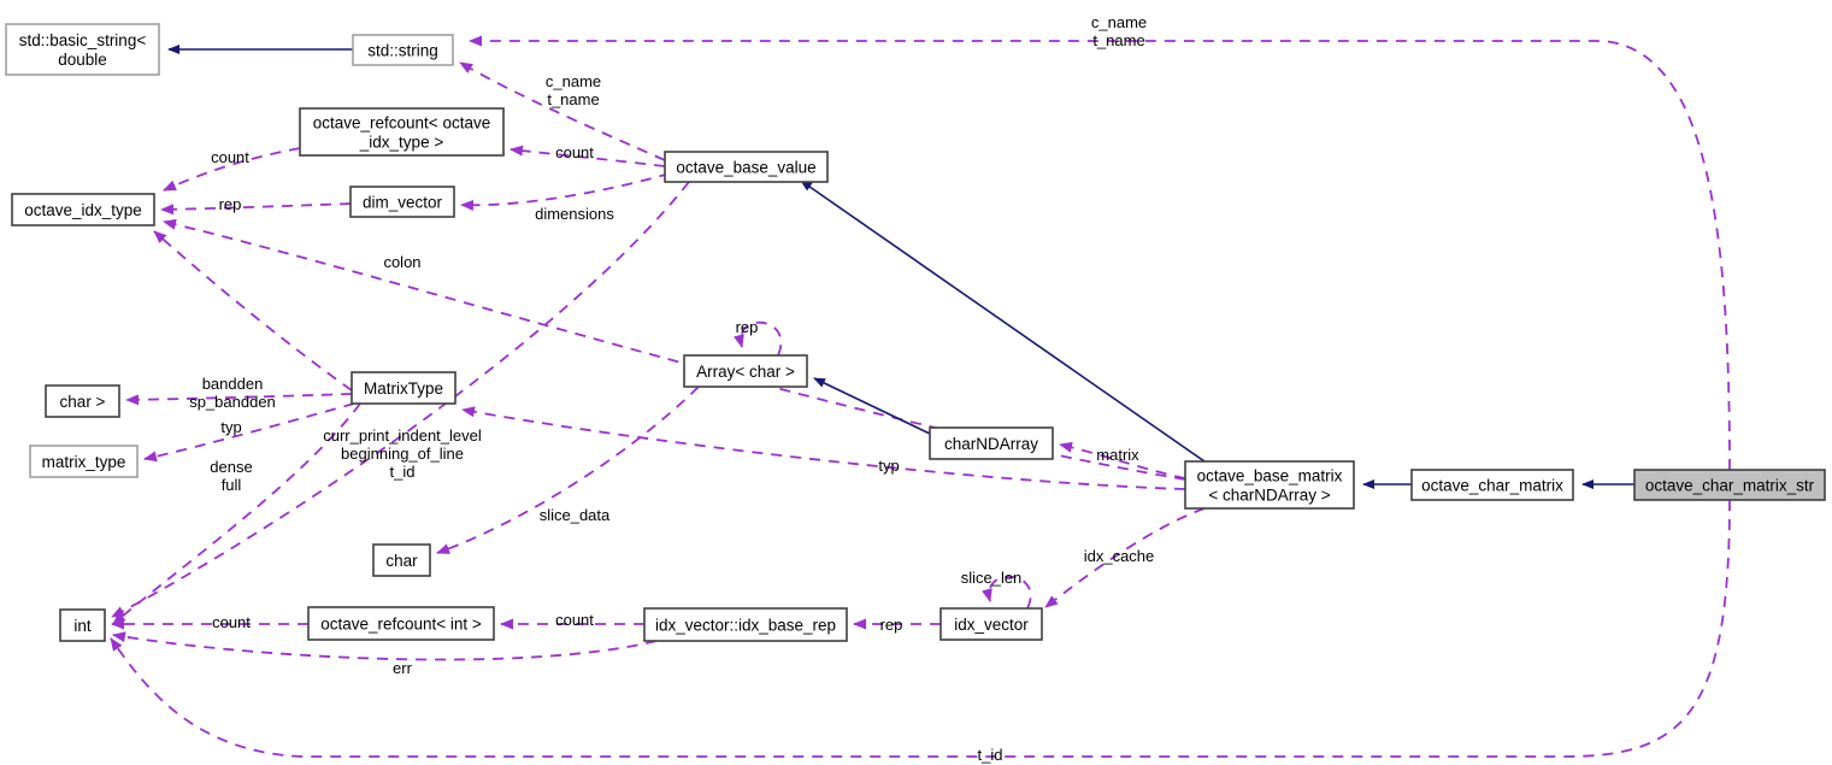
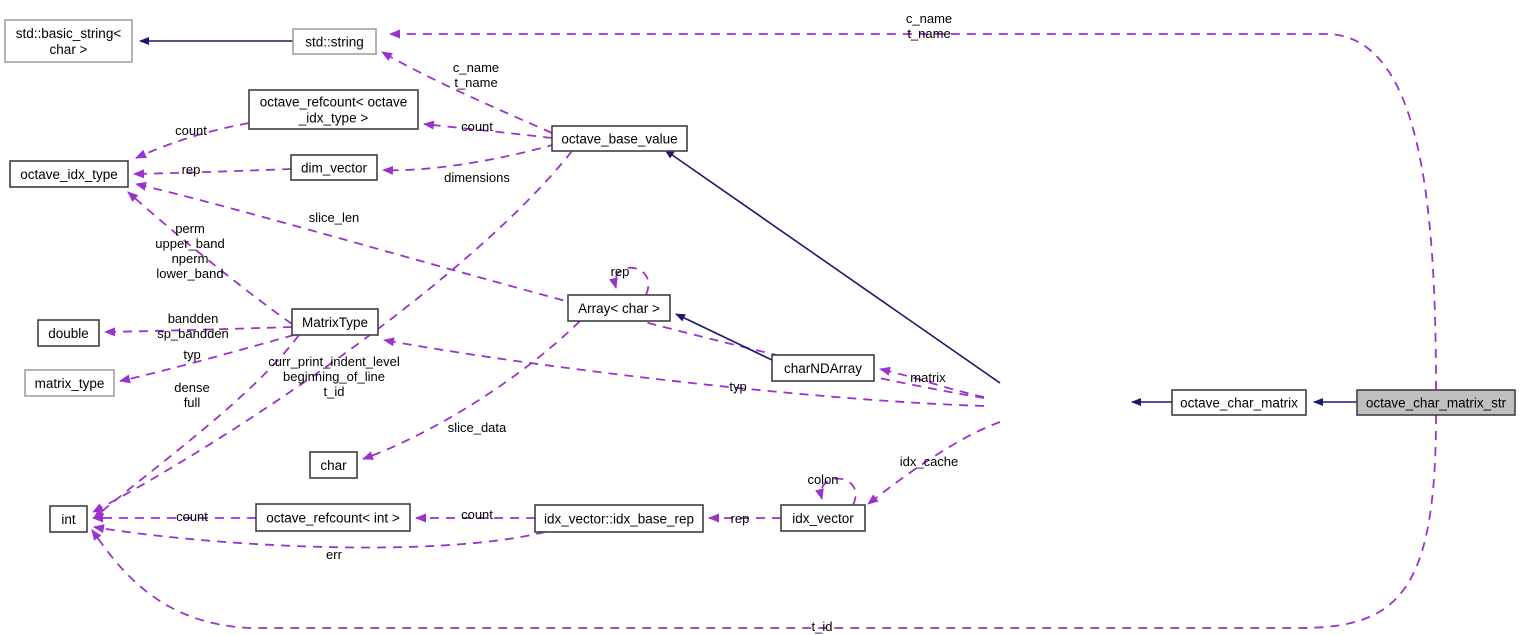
  std::basic_string<
- double
+ char >
  std::string
  octave_refcount< octave
  _idx_type >
  octave_base_value
  octave_idx_type
  dim_vector
  Array< char >
  MatrixType
- char >
+ double
  matrix_type
  charNDArray
- octave_base_matrix
- < charNDArray >
  octave_char_matrix
  octave_char_matrix_str
  char
  int
  octave_refcount< int >
  idx_vector::idx_base_rep
  idx_vector
  c_name
  t_name
  c_name
  t_name
  count
  count
  rep
  dimensions
- colon
+ slice_len
+ perm
+ upper_band
+ nperm
+ lower_band
  rep
  bandden
  sp_bandden
  typ
  curr_print_indent_level
  beginning_of_line
  t_id
  typ
  matrix
  dense
  full
  slice_data
  idx_cache
- slice_len
+ colon
  count
  count
  rep
  err
  t_id
